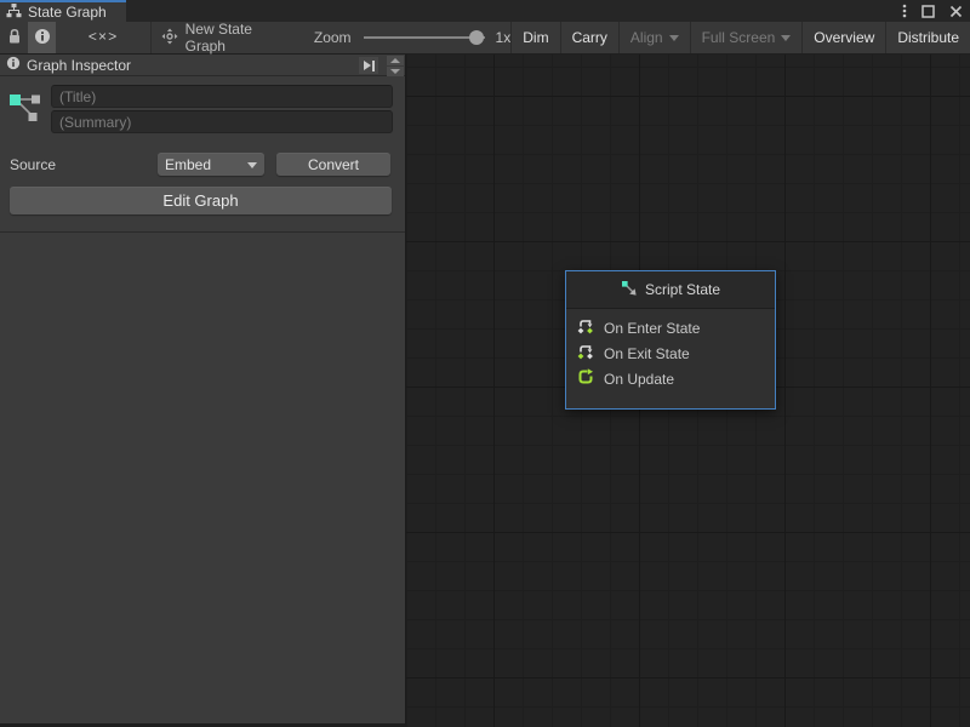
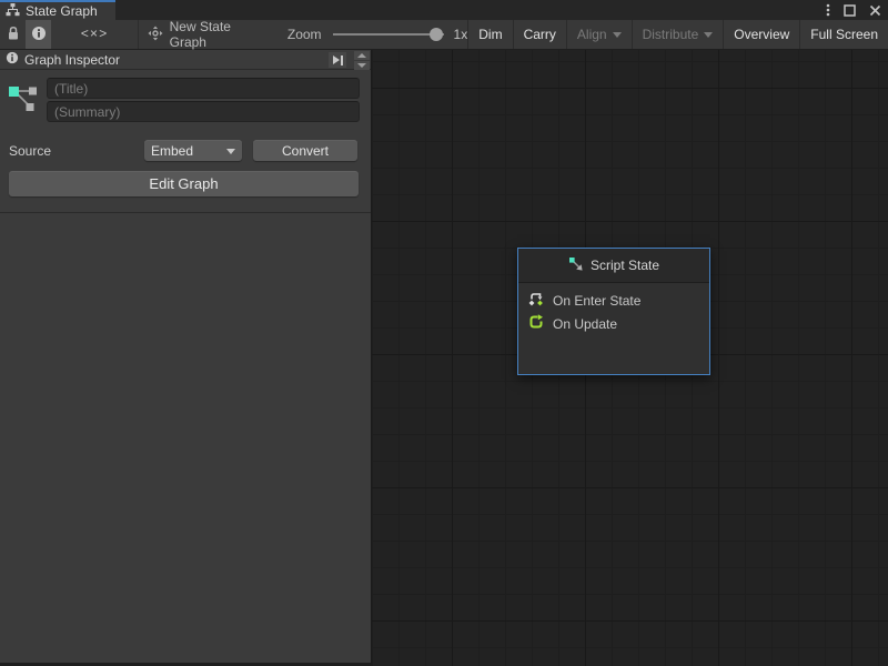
  State Graph
  <×>
  New State Graph
  Zoom
  1x
  Dim
  Carry
  Align
- Full Screen
+ Distribute
  Overview
- Distribute
+ Full Screen
  Graph Inspector
  (Title)
  (Summary)
  Source
  Embed
  Convert
  Edit Graph
  Script State
  On Enter State
- On Exit State
  On Update
